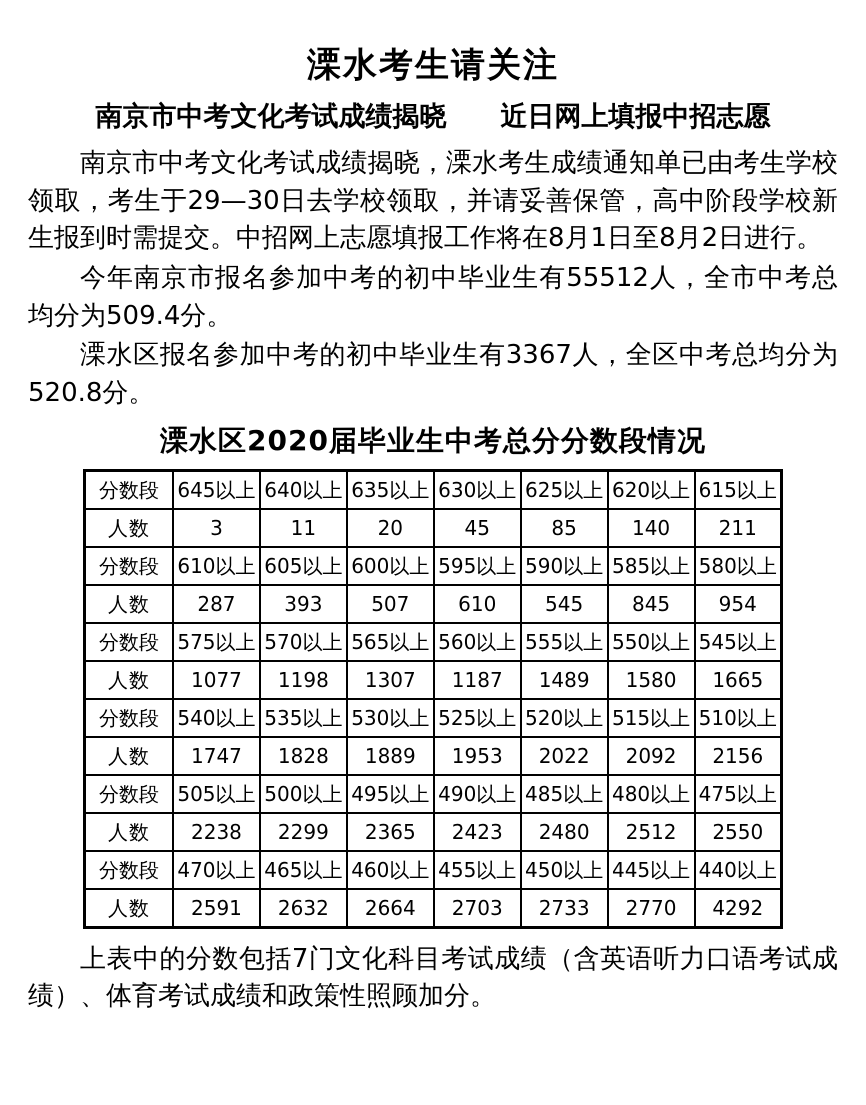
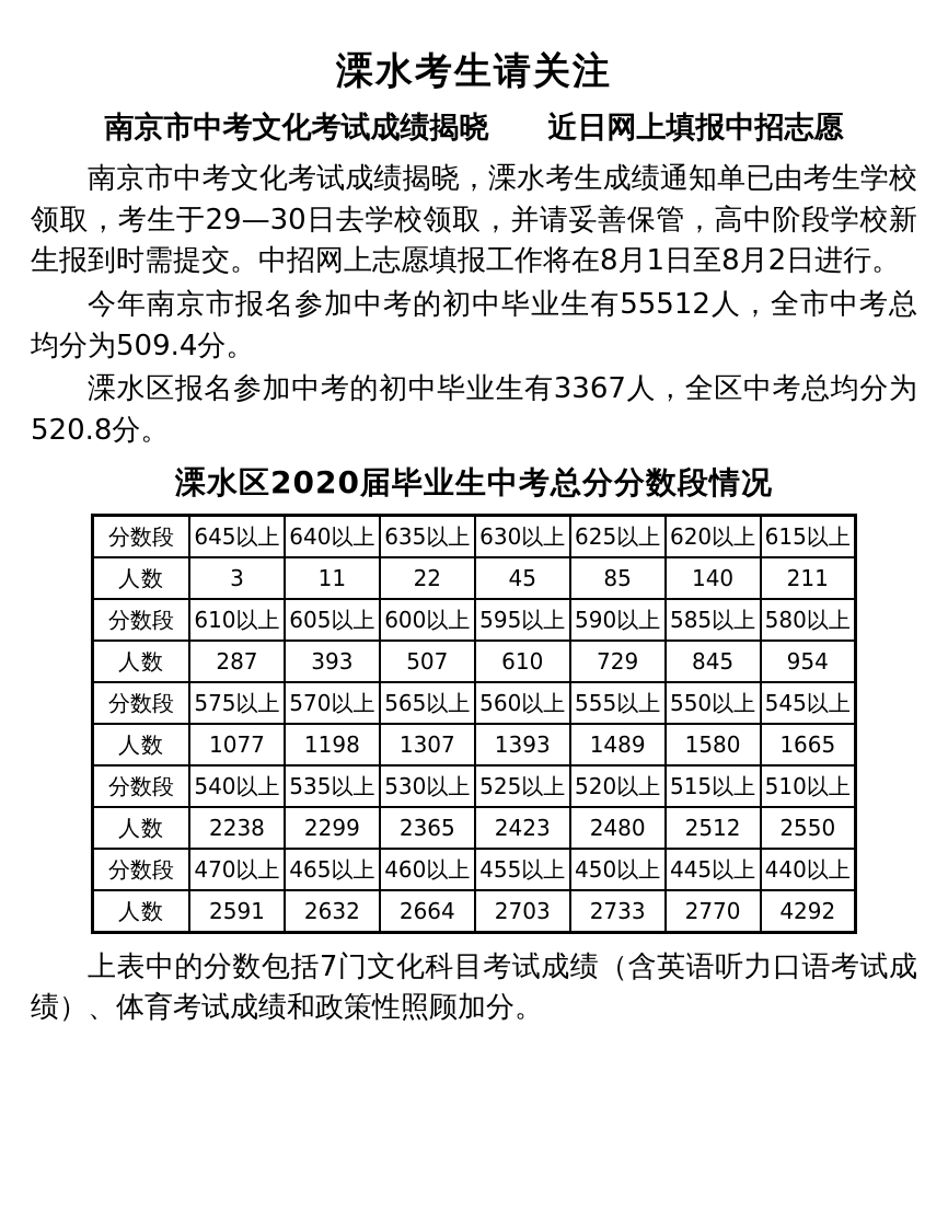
  溧水考生请关注
  南京市中考文化考试成绩揭晓 近日网上填报中招志愿
  南京市中考文化考试成绩揭晓，溧水考生成绩通知单已由考生学校领取，考生于29—30日去学校领取，并请妥善保管，高中阶段学校新生报到时需提交。中招网上志愿填报工作将在8月1日至8月2日进行。
  今年南京市报名参加中考的初中毕业生有55512人，全市中考总均分为509.4分。
  溧水区报名参加中考的初中毕业生有3367人，全区中考总均分为520.8分。
  溧水区2020届毕业生中考总分分数段情况
  分数段	645以上	640以上	635以上	630以上	625以上	620以上	615以上
- 人数	3	11	20	45	85	140	211
+ 人数	3	11	22	45	85	140	211
  分数段	610以上	605以上	600以上	595以上	590以上	585以上	580以上
- 人数	287	393	507	610	545	845	954
+ 人数	287	393	507	610	729	845	954
  分数段	575以上	570以上	565以上	560以上	555以上	550以上	545以上
- 人数	1077	1198	1307	1187	1489	1580	1665
+ 人数	1077	1198	1307	1393	1489	1580	1665
  分数段	540以上	535以上	530以上	525以上	520以上	515以上	510以上
- 人数	1747	1828	1889	1953	2022	2092	2156
- 分数段	505以上	500以上	495以上	490以上	485以上	480以上	475以上
  人数	2238	2299	2365	2423	2480	2512	2550
  分数段	470以上	465以上	460以上	455以上	450以上	445以上	440以上
  人数	2591	2632	2664	2703	2733	2770	4292
  上表中的分数包括7门文化科目考试成绩（含英语听力口语考试成绩）、体育考试成绩和政策性照顾加分。
